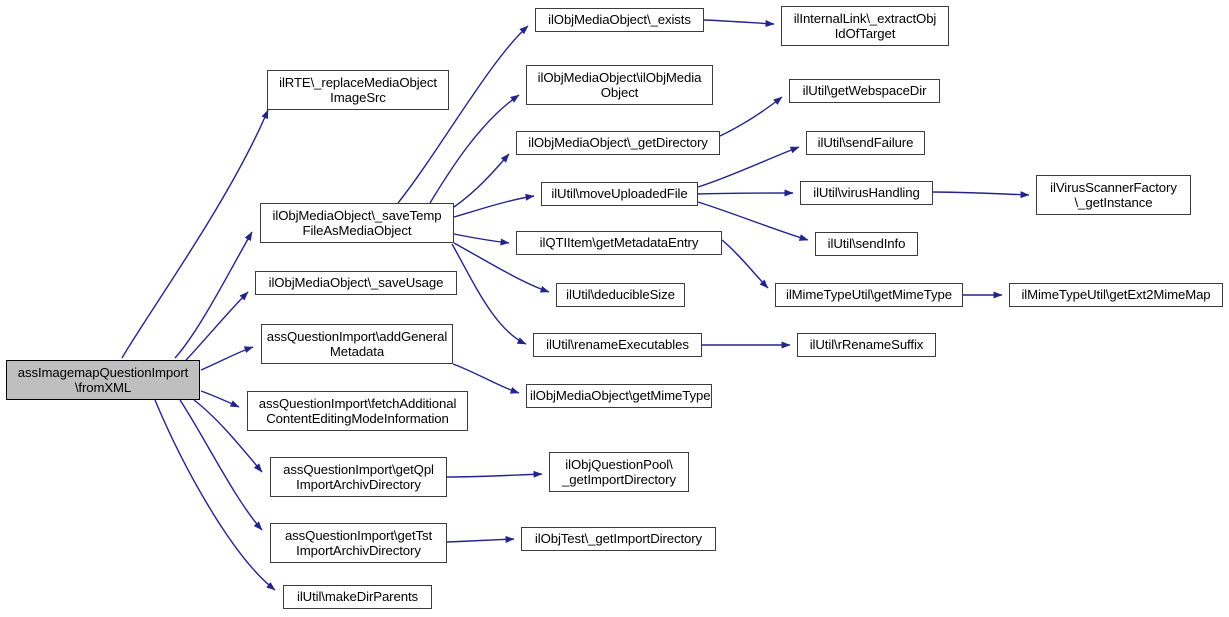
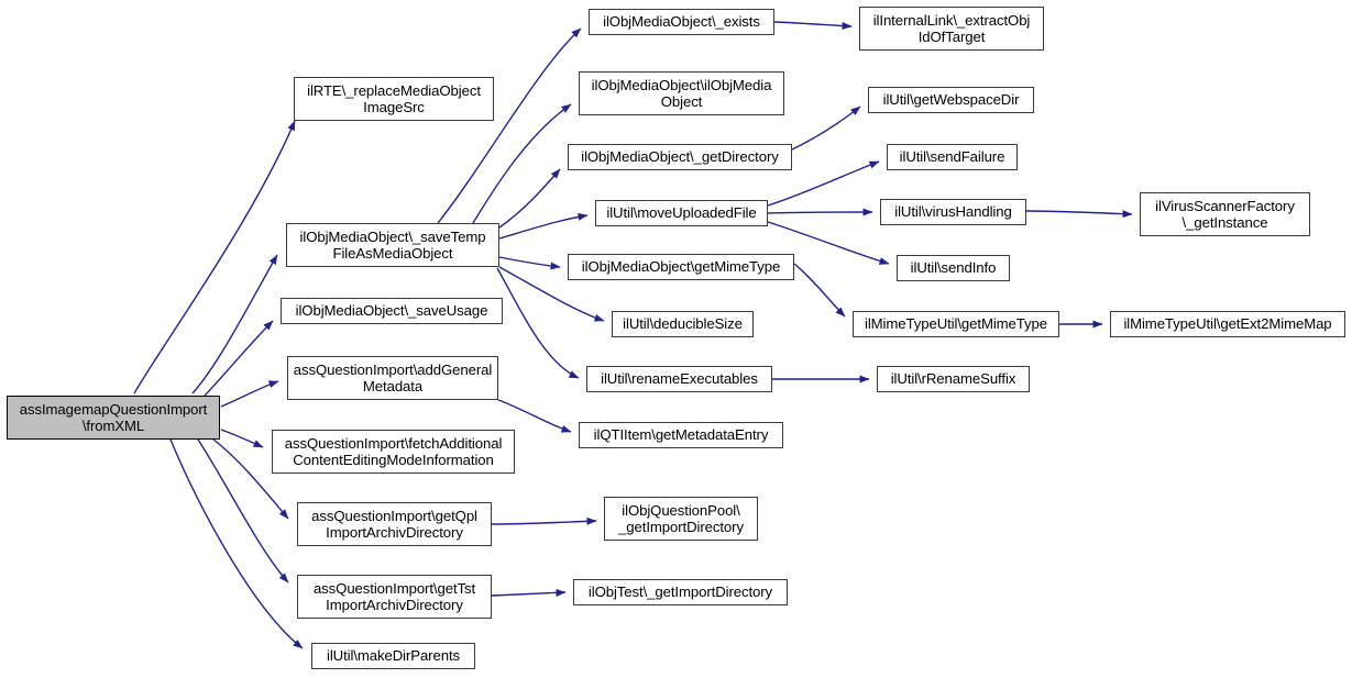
  assImagemapQuestionImport
  \fromXML
  ilRTE\_replaceMediaObject
  ImageSrc
  ilObjMediaObject\_saveTemp
  FileAsMediaObject
  ilObjMediaObject\_saveUsage
  assQuestionImport\addGeneral
  Metadata
  assQuestionImport\fetchAdditional
  ContentEditingModeInformation
  assQuestionImport\getQpl
  ImportArchivDirectory
  assQuestionImport\getTst
  ImportArchivDirectory
  ilUtil\makeDirParents
  ilObjMediaObject\_exists
  ilObjMediaObject\ilObjMedia
  Object
  ilObjMediaObject\_getDirectory
  ilUtil\moveUploadedFile
- ilQTIItem\getMetadataEntry
+ ilObjMediaObject\getMimeType
  ilUtil\deducibleSize
  ilUtil\renameExecutables
- ilObjMediaObject\getMimeType
+ ilQTIItem\getMetadataEntry
  ilObjQuestionPool\
  _getImportDirectory
  ilObjTest\_getImportDirectory
  ilInternalLink\_extractObj
  IdOfTarget
  ilUtil\getWebspaceDir
  ilUtil\sendFailure
  ilUtil\virusHandling
  ilUtil\sendInfo
  ilMimeTypeUtil\getMimeType
  ilUtil\rRenameSuffix
  ilVirusScannerFactory
  \_getInstance
  ilMimeTypeUtil\getExt2MimeMap
